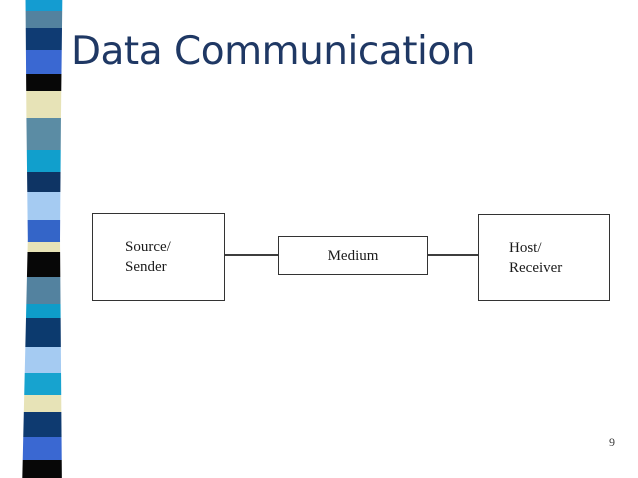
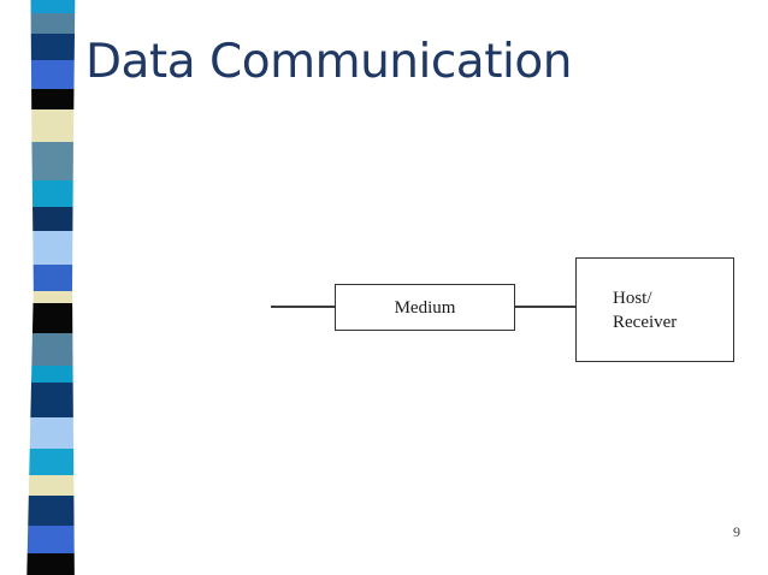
  Data Communication
- Source/
- Sender
  Medium
  Host/
  Receiver
  9
